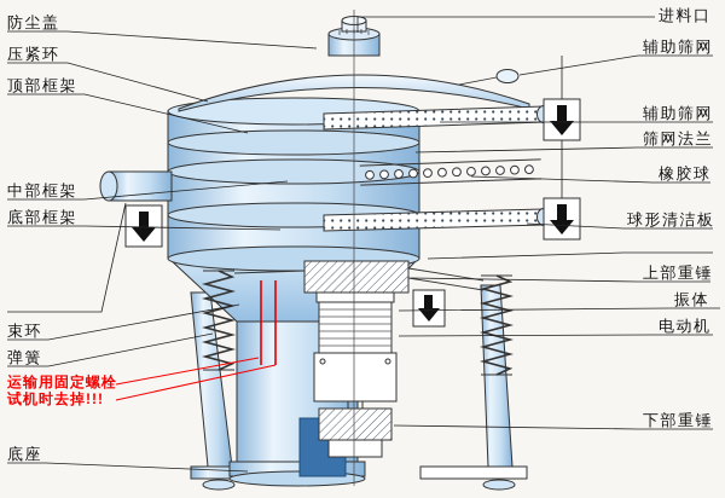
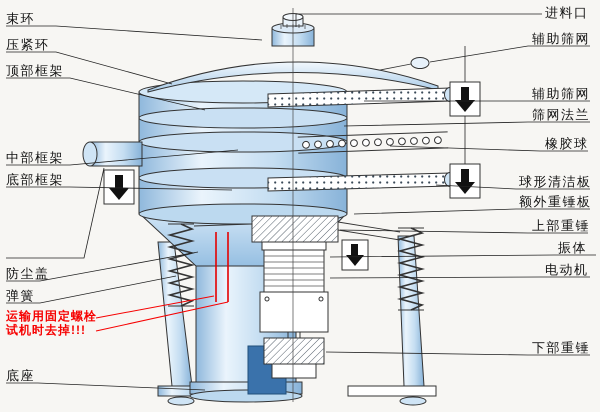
- 防尘盖
+ 束环
  压紧环
  顶部框架
  中部框架
  底部框架
- 束环
+ 防尘盖
  弹簧
  运输用固定螺栓
  试机时去掉!!!
  底座
  进料口
  辅助筛网
  辅助筛网
  筛网法兰
  橡胶球
  球形清洁板
+ 额外重锤板
  上部重锤
  振体
  电动机
  下部重锤
